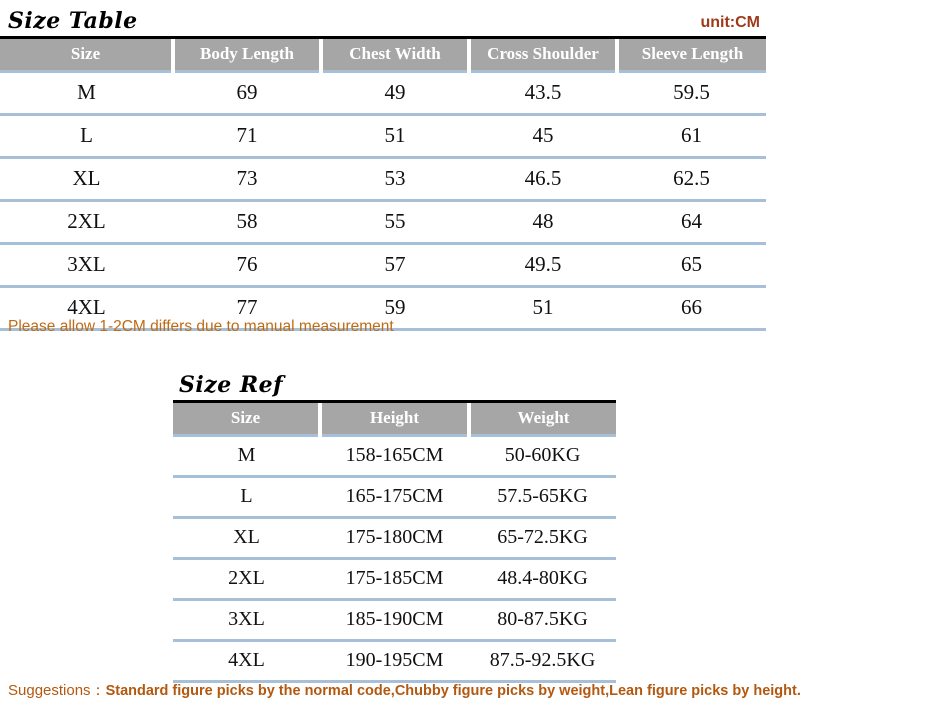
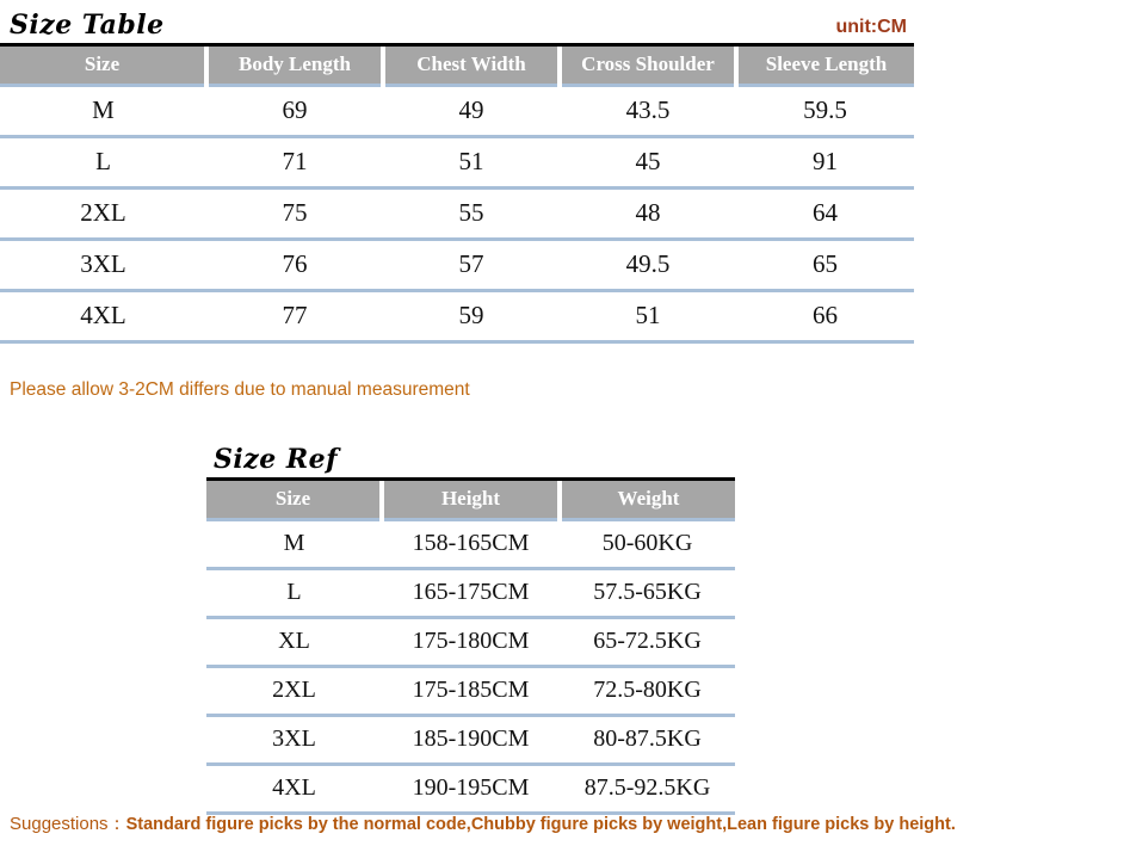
  Size Table
  unit:CM
  Size	Body Length	Chest Width	Cross Shoulder	Sleeve Length
  M	69	49	43.5	59.5
- L	71	51	45	61
+ L	71	51	45	91
- XL	73	53	46.5	62.5
- 2XL	58	55	48	64
+ 2XL	75	55	48	64
  3XL	76	57	49.5	65
  4XL	77	59	51	66
- Please allow 1-2CM differs due to manual measurement
+ Please allow 3-2CM differs due to manual measurement
  Size Ref
  Size	Height	Weight
  M	158-165CM	50-60KG
  L	165-175CM	57.5-65KG
  XL	175-180CM	65-72.5KG
- 2XL	175-185CM	48.4-80KG
+ 2XL	175-185CM	72.5-80KG
  3XL	185-190CM	80-87.5KG
  4XL	190-195CM	87.5-92.5KG
  Suggestions：Standard figure picks by the normal code,Chubby figure picks by weight,Lean figure picks by height.
